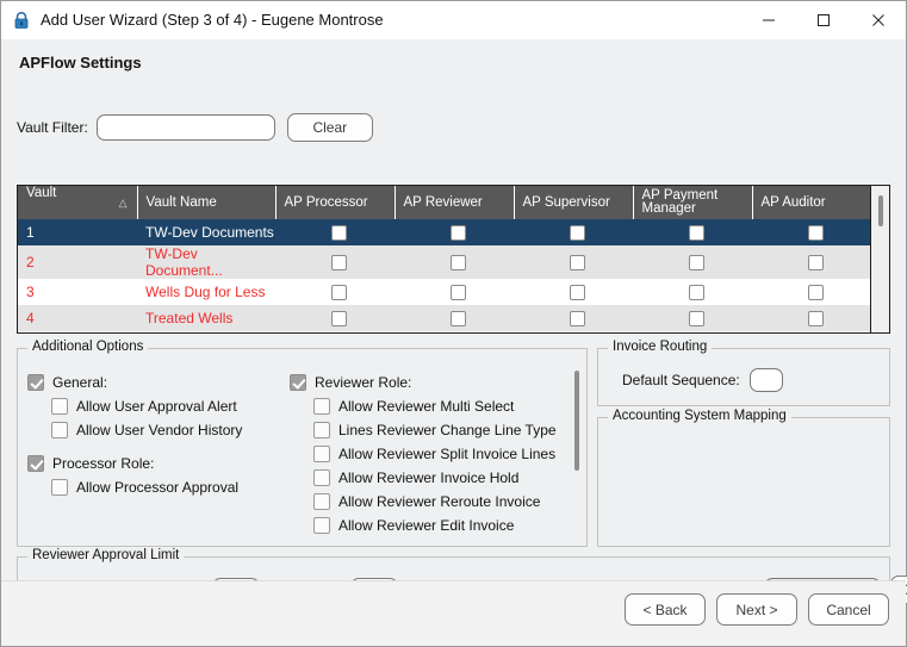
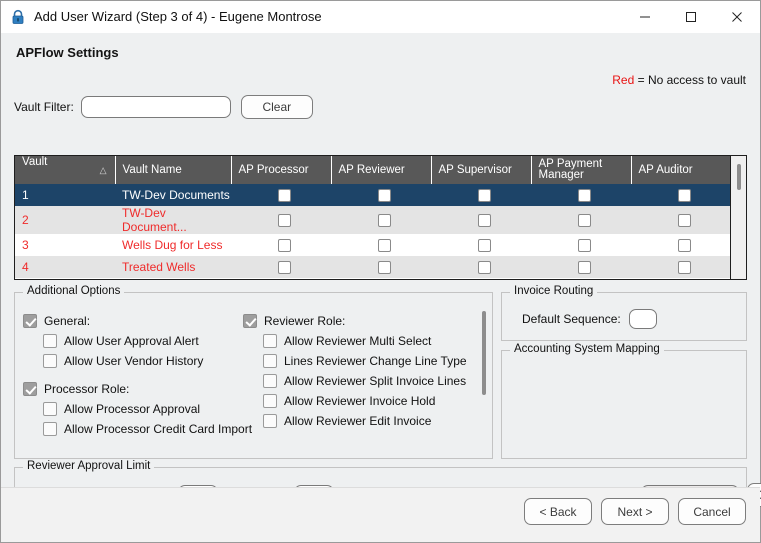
  Add User Wizard (Step 3 of 4) - Eugene Montrose
  APFlow Settings
+ Red = No access to vault
  Vault Filter:
  Clear
  Vault △	Vault Name	AP Processor	AP Reviewer	AP Supervisor	AP Payment Manager	AP Auditor
  1	TW-Dev Documents
  2	TW-Dev Document...
  3	Wells Dug for Less
  4	Treated Wells
  Additional Options
  General:
  Allow User Approval Alert
  Allow User Vendor History
  Processor Role:
  Allow Processor Approval
+ Allow Processor Credit Card Import
  Reviewer Role:
  Allow Reviewer Multi Select
  Lines Reviewer Change Line Type
  Allow Reviewer Split Invoice Lines
  Allow Reviewer Invoice Hold
- Allow Reviewer Reroute Invoice
  Allow Reviewer Edit Invoice
  Invoice Routing
  Default Sequence:
  Accounting System Mapping
  Reviewer Approval Limit
  < Back
  Next >
  Cancel
